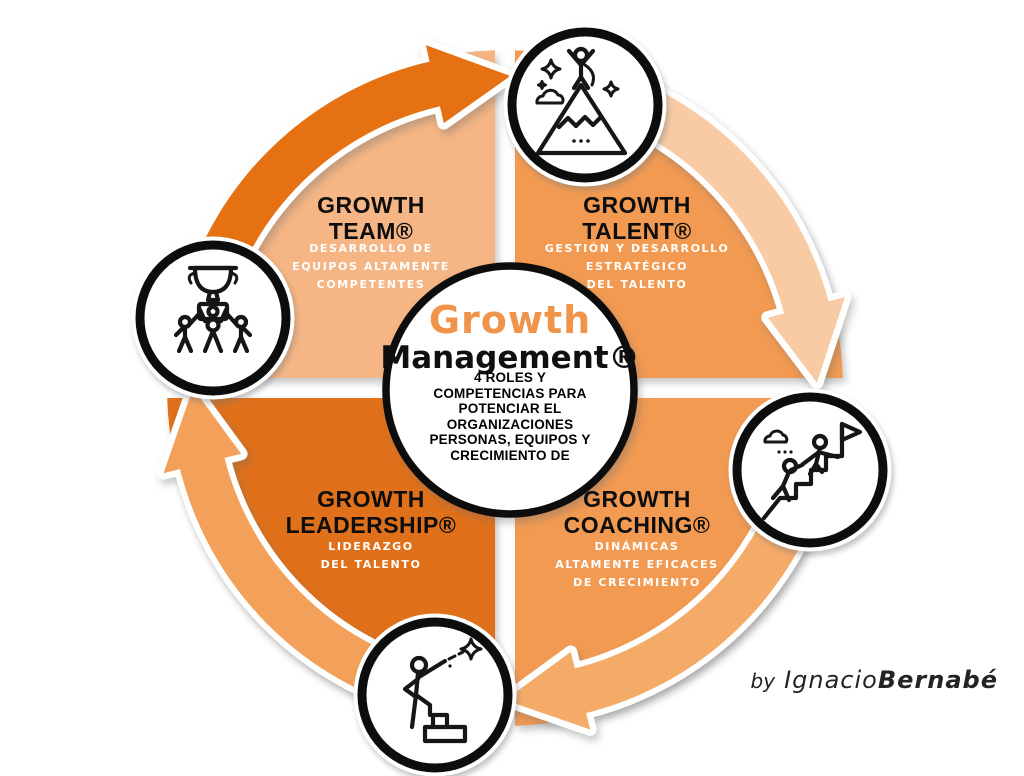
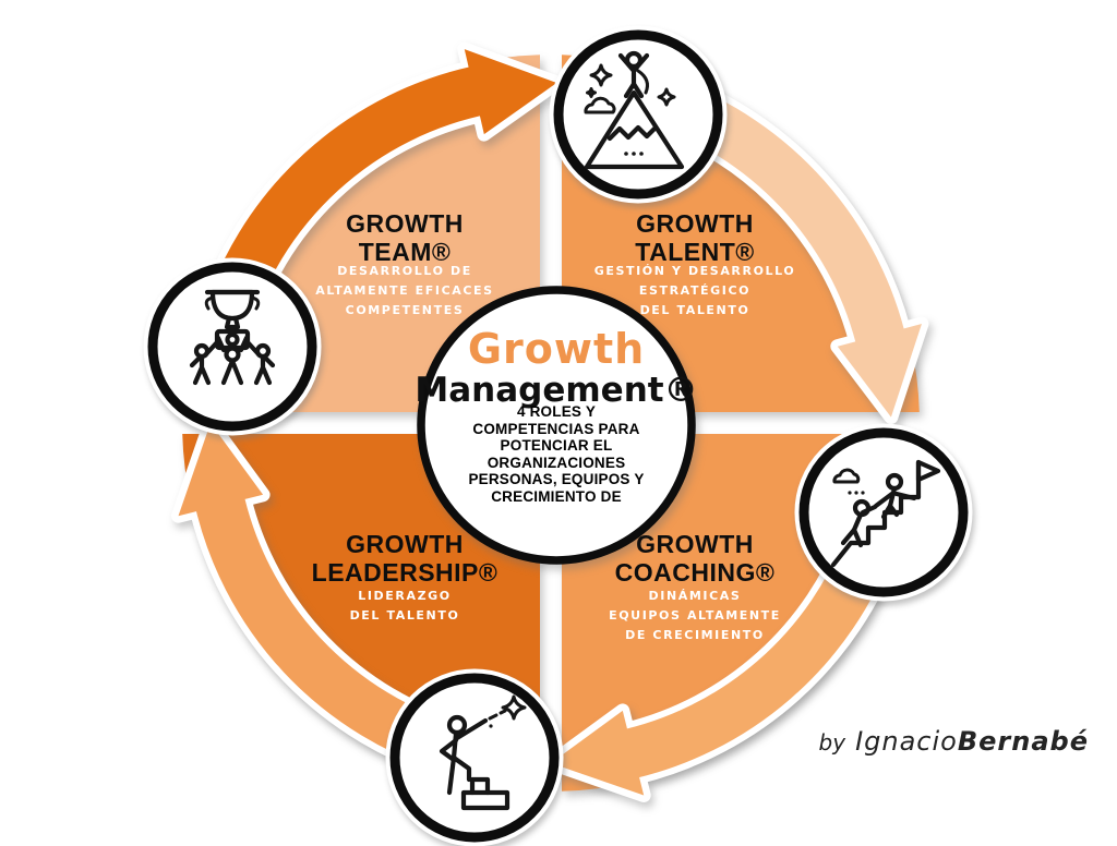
  GROWTH
  TEAM®
  DESARROLLO DE
- EQUIPOS ALTAMENTE
+ ALTAMENTE EFICACES
  COMPETENTES
  GROWTH
  TALENT®
  GESTIÓN Y DESARROLLO
  ESTRATÉGICO
  DEL TALENTO
  GROWTH
  LEADERSHIP®
  LIDERAZGO
  DEL TALENTO
  GROWTH
  COACHING®
  DINÁMICAS
- ALTAMENTE EFICACES
+ EQUIPOS ALTAMENTE
  DE CRECIMIENTO
  Growth
  Management®
  4 ROLES Y
  COMPETENCIAS PARA
  POTENCIAR EL
  ORGANIZACIONES
  PERSONAS, EQUIPOS Y
  CRECIMIENTO DE
  by IgnacioBernabé
